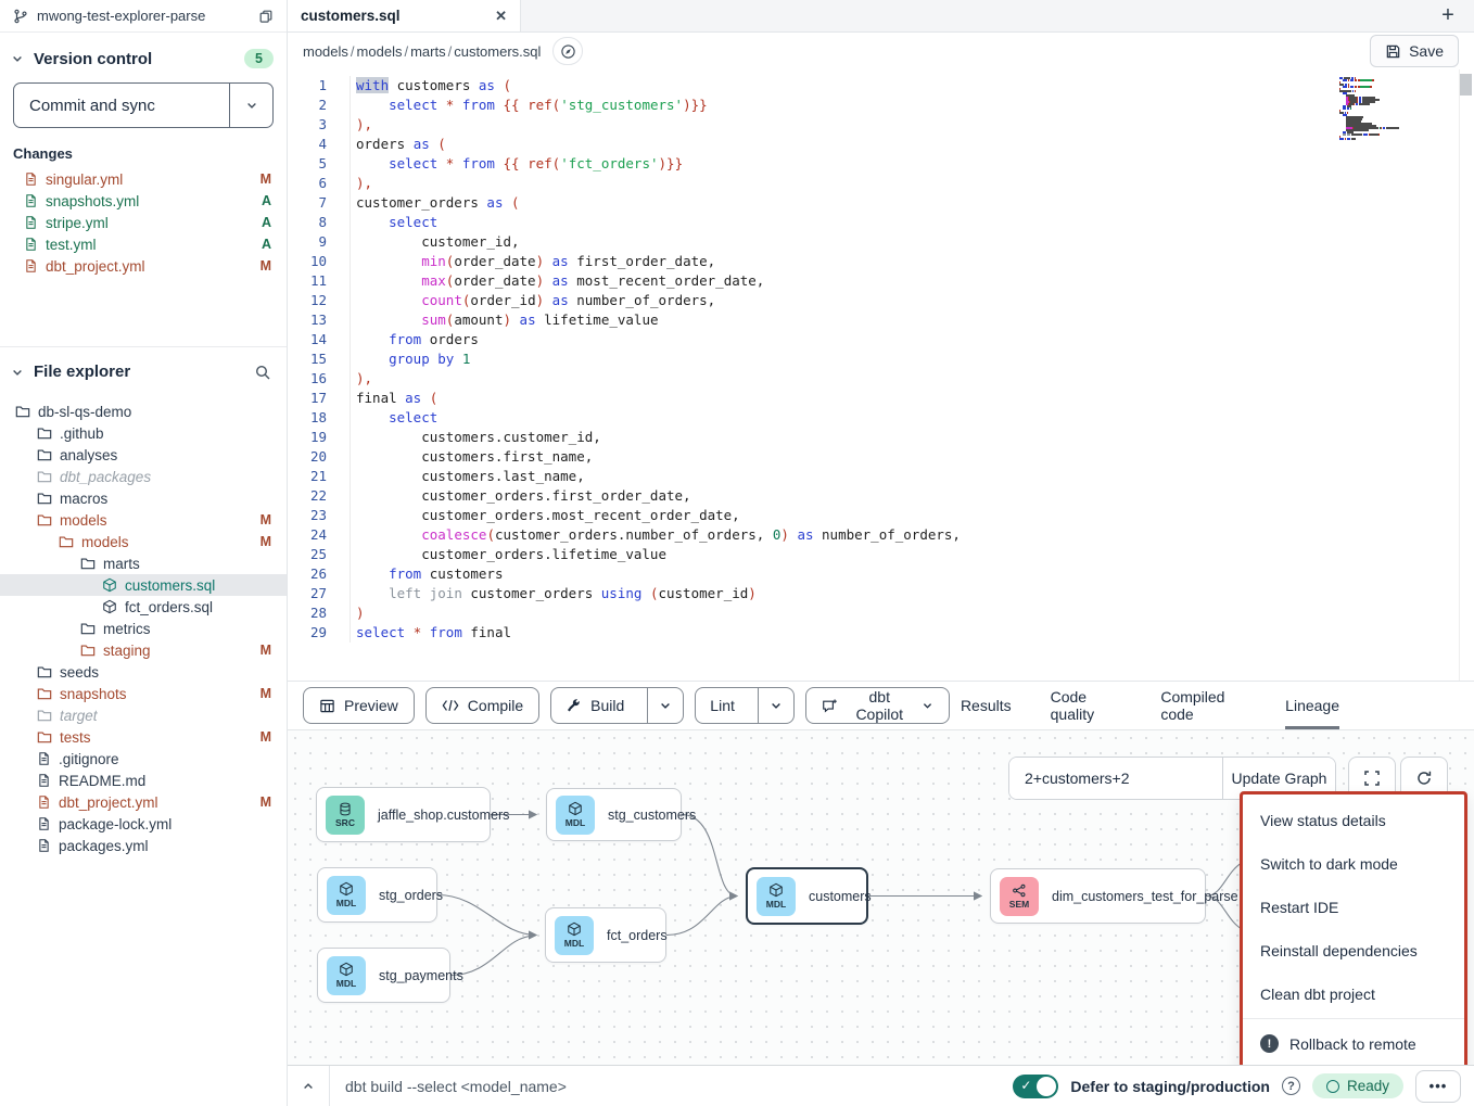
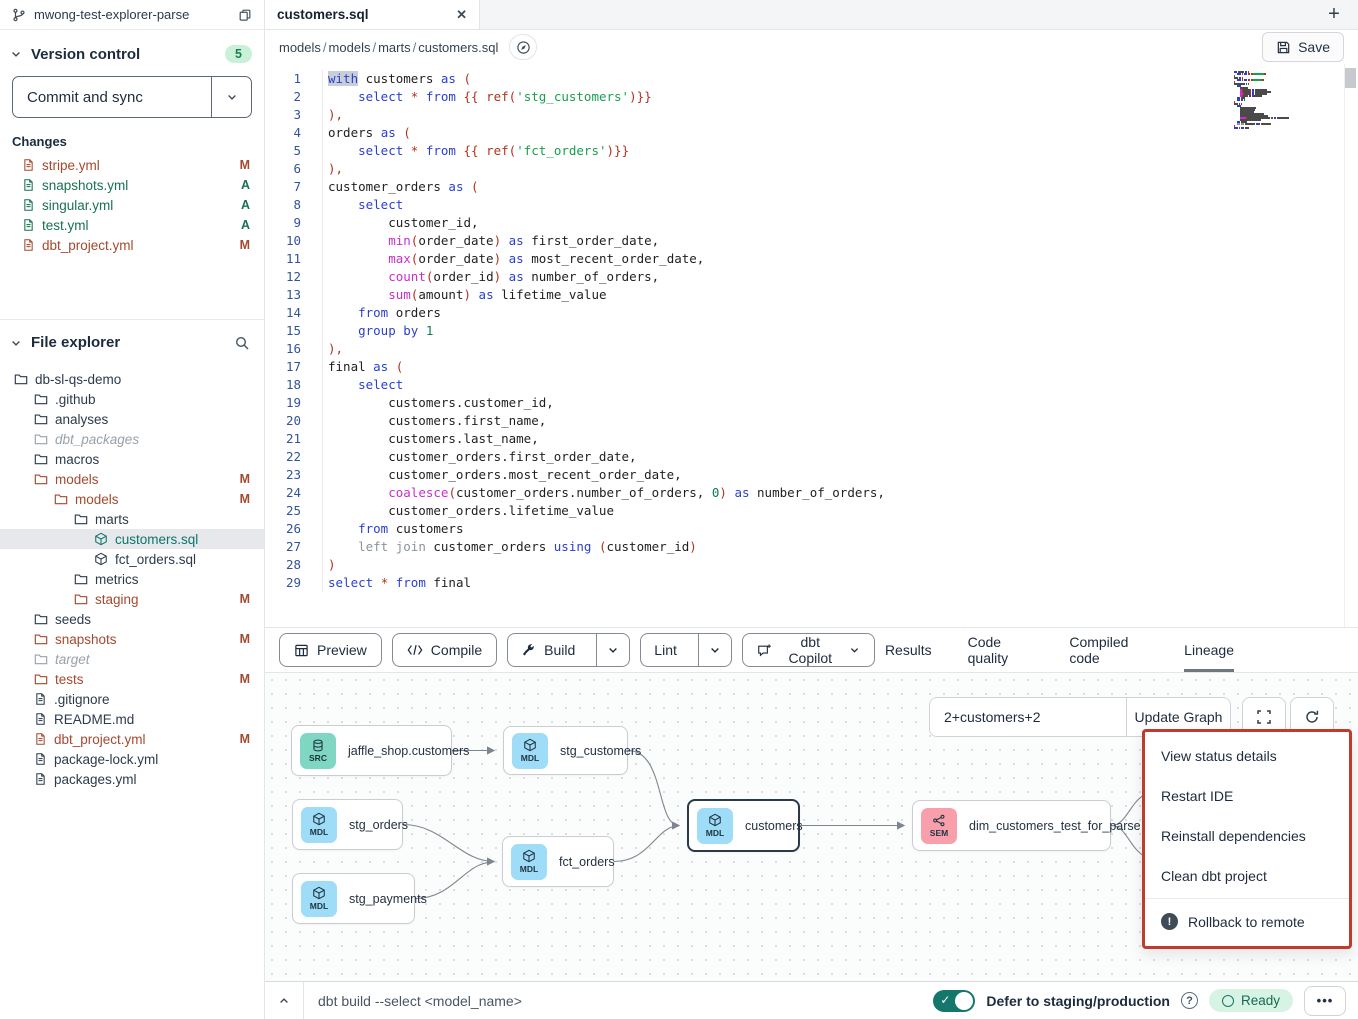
  mwong-test-explorer-parse
  Version control
  5
  Commit and sync
  Changes
- singular.yml
+ stripe.yml
  M
  snapshots.yml
  A
- stripe.yml
+ singular.yml
  A
  test.yml
  A
  dbt_project.yml
  M
  File explorer
  db-sl-qs-demo
  .github
  analyses
  dbt_packages
  macros
  models
  M
  models
  M
  marts
  customers.sql
  fct_orders.sql
  metrics
  staging
  M
  seeds
  snapshots
  M
  target
  tests
  M
  .gitignore
  README.md
  dbt_project.yml
  M
  package-lock.yml
  packages.yml
  customers.sql
  ✕
  +
  models / models / marts / customers.sql
  Save
  1
  with customers as (
  2
  select * from {{ ref('stg_customers')}}
  3
  ),
  4
  orders as (
  5
  select * from {{ ref('fct_orders')}}
  6
  ),
  7
  customer_orders as (
  8
  select
  9
  customer_id,
  10
  min(order_date) as first_order_date,
  11
  max(order_date) as most_recent_order_date,
  12
  count(order_id) as number_of_orders,
  13
  sum(amount) as lifetime_value
  14
  from orders
  15
  group by 1
  16
  ),
  17
  final as (
  18
  select
  19
  customers.customer_id,
  20
  customers.first_name,
  21
  customers.last_name,
  22
  customer_orders.first_order_date,
  23
  customer_orders.most_recent_order_date,
  24
  coalesce(customer_orders.number_of_orders, 0) as number_of_orders,
  25
  customer_orders.lifetime_value
  26
  from customers
  27
  left join customer_orders using (customer_id)
  28
  )
  29
  select * from final
  Preview
  Compile
  Build
  Lint
  dbt Copilot
  Results
  Code quality
  Compiled code
  Lineage
  SRC
  jaffle_shop.customers
  MDL
  stg_customers
  MDL
  stg_orders
  MDL
  fct_orders
  MDL
  stg_payments
  MDL
  customers
  SEM
  dim_customers_test_for_parse
  2+customers+2
  Update Graph
  View status details
- Switch to dark mode
  Restart IDE
  Reinstall dependencies
  Clean dbt project
  !
  Rollback to remote
  dbt build --select <model_name>
  ✓
  Defer to staging/production
  ?
  Ready
  •••
